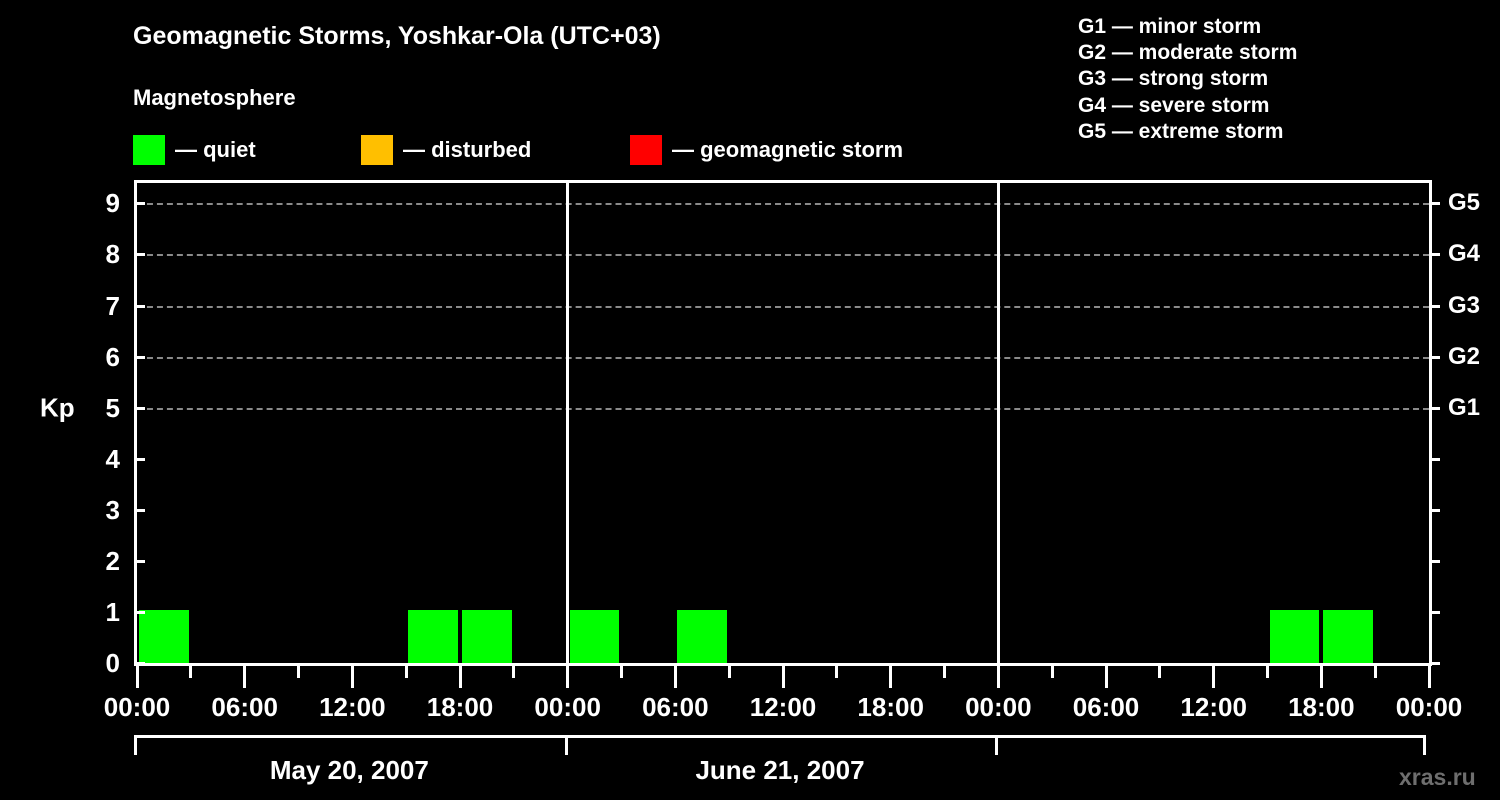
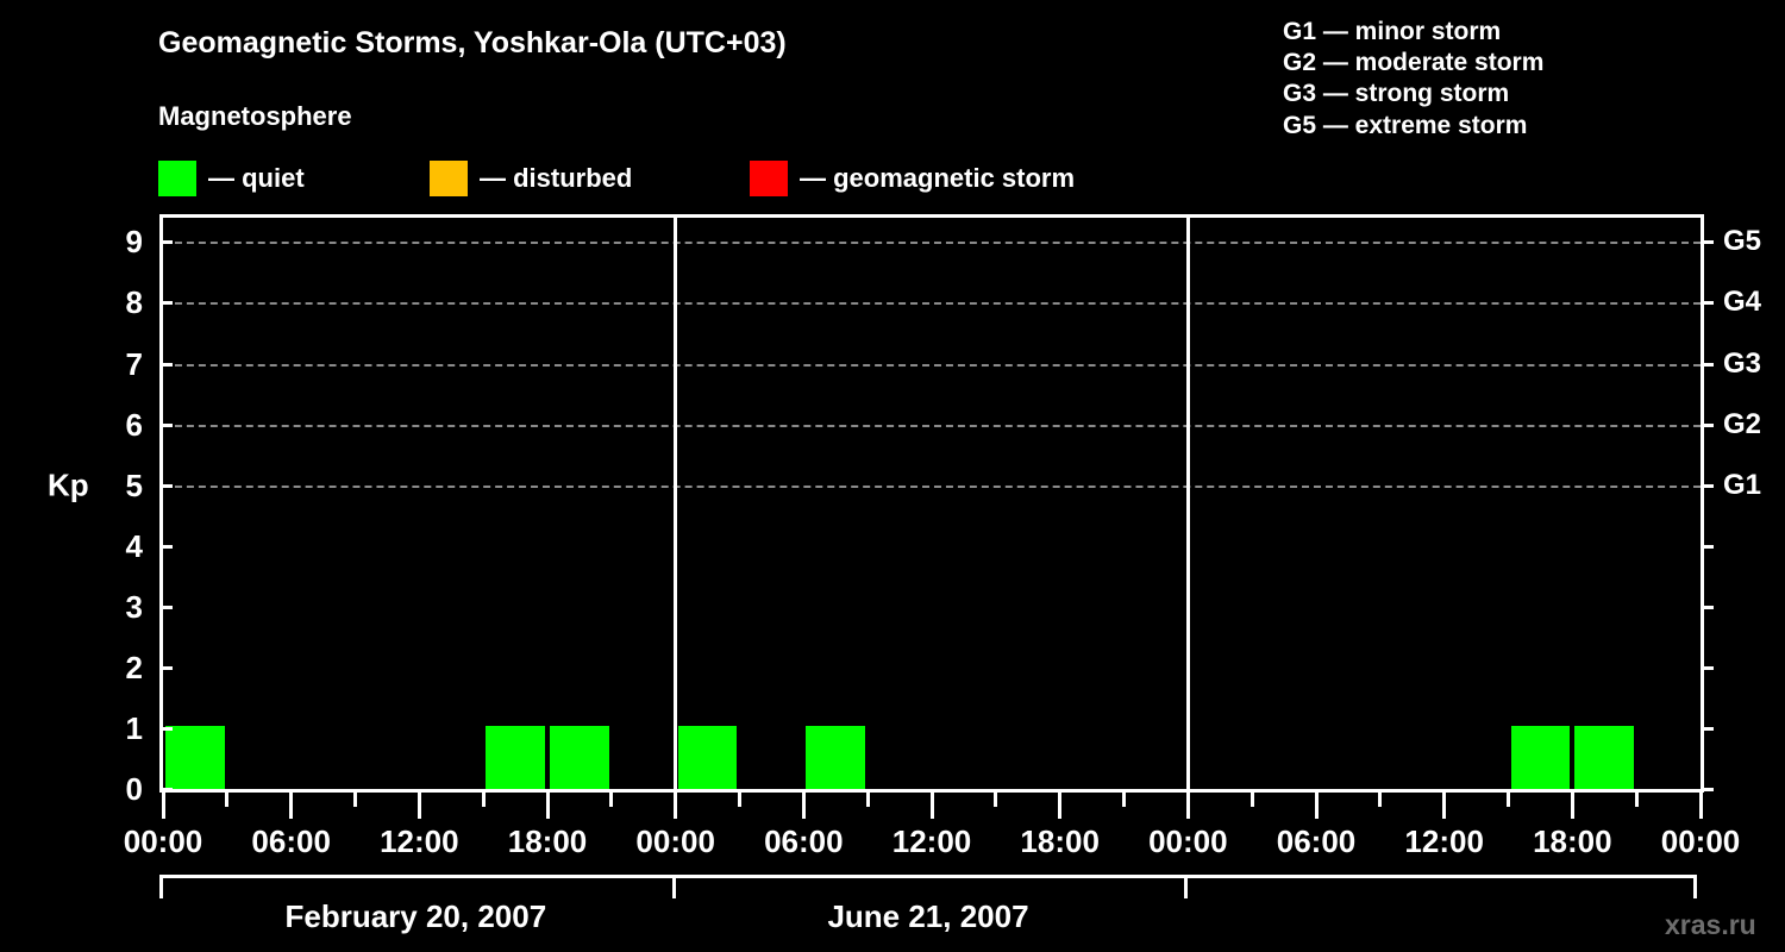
  Geomagnetic Storms, Yoshkar-Ola (UTC+03)
  Magnetosphere
  — quiet
  — disturbed
  — geomagnetic storm
  G1 — minor storm
  G2 — moderate storm
  G3 — strong storm
- G4 — severe storm
  G5 — extreme storm
  0
  1
  2
  3
  4
  5
  6
  7
  8
  9
  Kp
  G1
  G2
  G3
  G4
  G5
  00:00
  06:00
  12:00
  18:00
  00:00
  06:00
  12:00
  18:00
  00:00
  06:00
  12:00
  18:00
  00:00
  xras.ru
- May 20, 2007
+ February 20, 2007
  June 21, 2007
